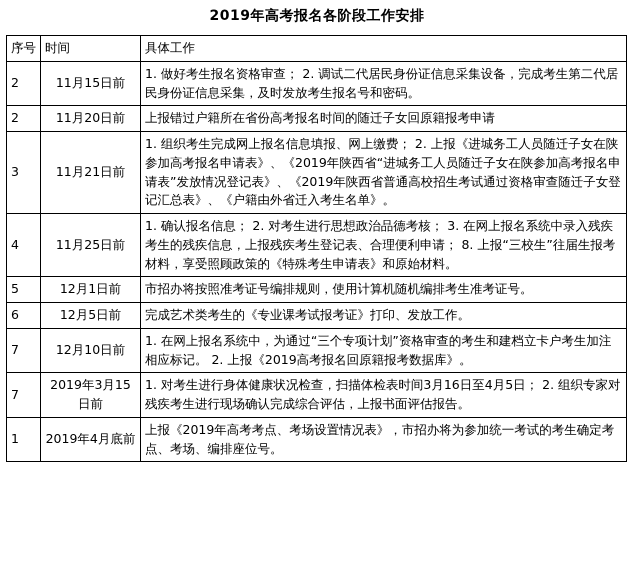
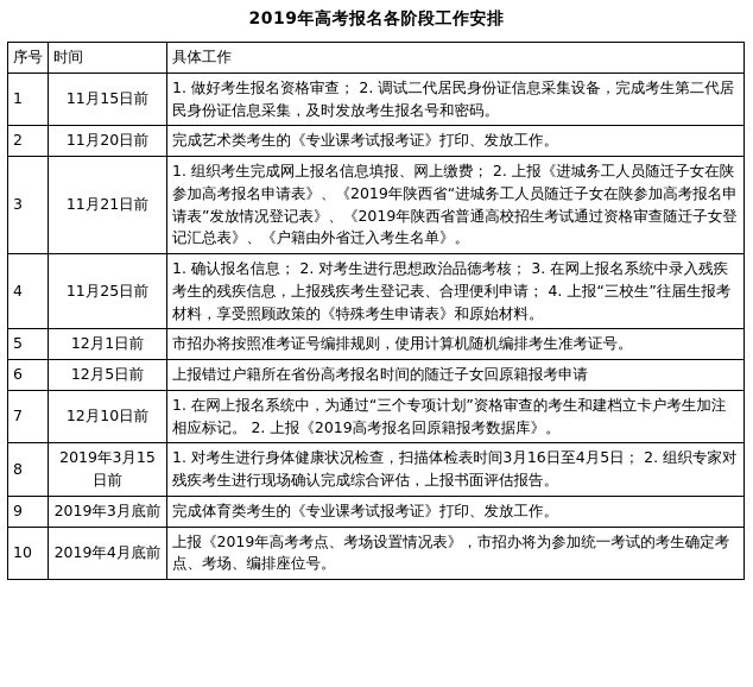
  2019年高考报名各阶段工作安排
  序号	时间	具体工作
- 2	11月15日前	1. 做好考生报名资格审查； 2. 调试二代居民身份证信息采集设备，完成考生第二代居民身份证信息采集，及时发放考生报名号和密码。
+ 1	11月15日前	1. 做好考生报名资格审查； 2. 调试二代居民身份证信息采集设备，完成考生第二代居民身份证信息采集，及时发放考生报名号和密码。
- 2	11月20日前	上报错过户籍所在省份高考报名时间的随迁子女回原籍报考申请
+ 2	11月20日前	完成艺术类考生的《专业课考试报考证》打印、发放工作。
  3	11月21日前	1. 组织考生完成网上报名信息填报、网上缴费； 2. 上报《进城务工人员随迁子女在陕参加高考报名申请表》、《2019年陕西省“进城务工人员随迁子女在陕参加高考报名申请表”发放情况登记表》、《2019年陕西省普通高校招生考试通过资格审查随迁子女登记汇总表》、《户籍由外省迁入考生名单》。
- 4	11月25日前	1. 确认报名信息； 2. 对考生进行思想政治品德考核； 3. 在网上报名系统中录入残疾考生的残疾信息，上报残疾考生登记表、合理便利申请； 8. 上报“三校生”往届生报考材料，享受照顾政策的《特殊考生申请表》和原始材料。
+ 4	11月25日前	1. 确认报名信息； 2. 对考生进行思想政治品德考核； 3. 在网上报名系统中录入残疾考生的残疾信息，上报残疾考生登记表、合理便利申请； 4. 上报“三校生”往届生报考材料，享受照顾政策的《特殊考生申请表》和原始材料。
  5	12月1日前	市招办将按照准考证号编排规则，使用计算机随机编排考生准考证号。
- 6	12月5日前	完成艺术类考生的《专业课考试报考证》打印、发放工作。
+ 6	12月5日前	上报错过户籍所在省份高考报名时间的随迁子女回原籍报考申请
  7	12月10日前	1. 在网上报名系统中，为通过“三个专项计划”资格审查的考生和建档立卡户考生加注相应标记。 2. 上报《2019高考报名回原籍报考数据库》。
- 7	2019年3月15日前	1. 对考生进行身体健康状况检查，扫描体检表时间3月16日至4月5日； 2. 组织专家对残疾考生进行现场确认完成综合评估，上报书面评估报告。
+ 8	2019年3月15日前	1. 对考生进行身体健康状况检查，扫描体检表时间3月16日至4月5日； 2. 组织专家对残疾考生进行现场确认完成综合评估，上报书面评估报告。
+ 9	2019年3月底前	完成体育类考生的《专业课考试报考证》打印、发放工作。
- 1	2019年4月底前	上报《2019年高考考点、考场设置情况表》，市招办将为参加统一考试的考生确定考点、考场、编排座位号。
+ 10	2019年4月底前	上报《2019年高考考点、考场设置情况表》，市招办将为参加统一考试的考生确定考点、考场、编排座位号。
